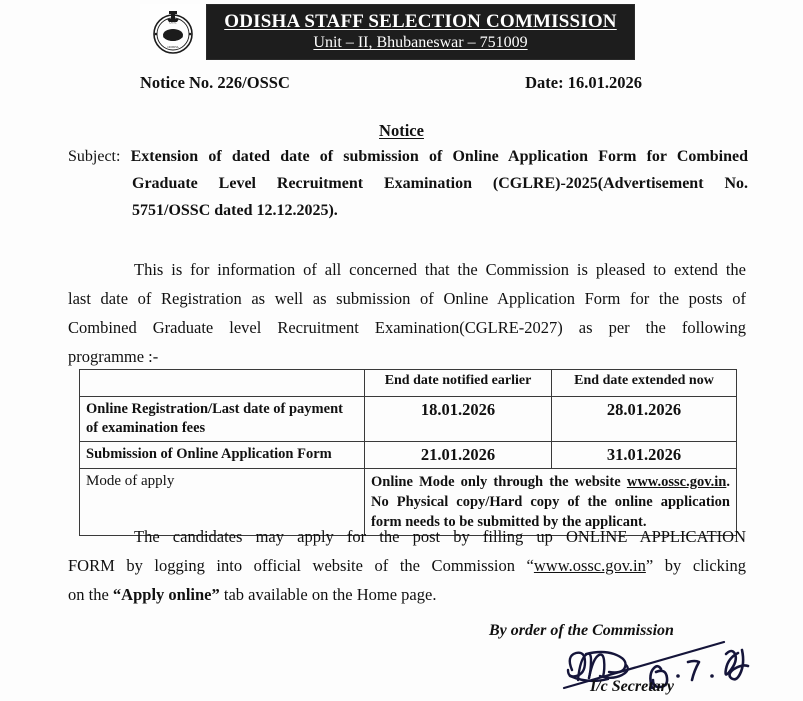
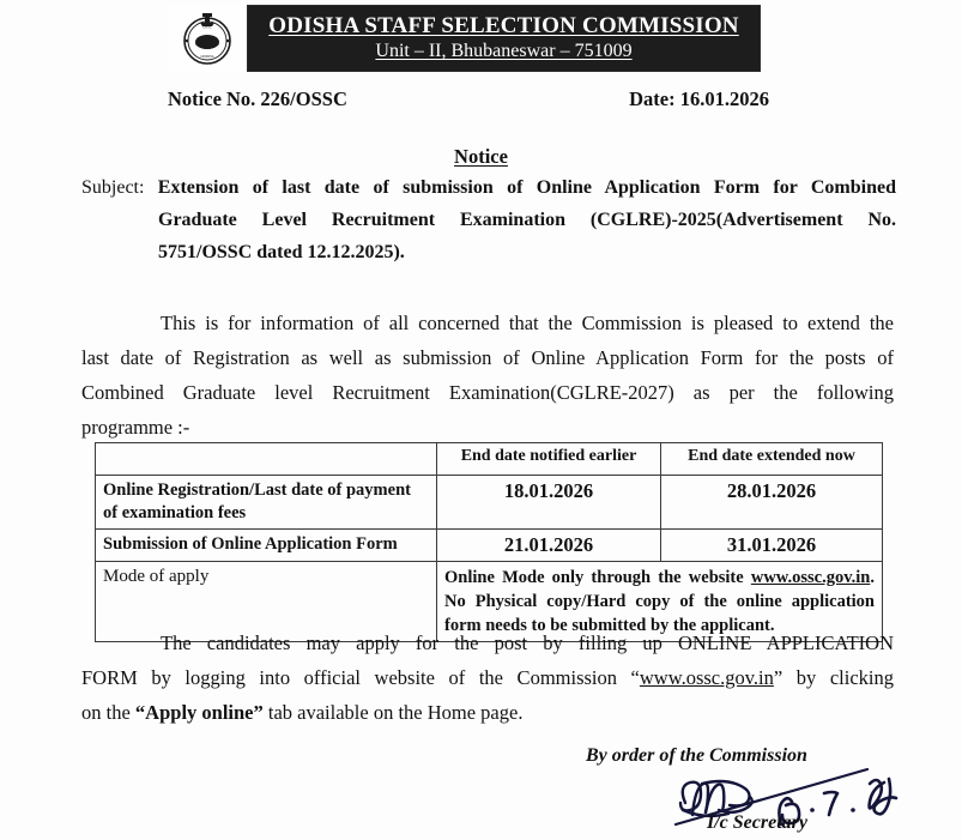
  ODISHA STAFF SELECTION COMMISSION
  Unit – II, Bhubaneswar – 751009
  Notice No. 226/OSSC
  Date: 16.01.2026
  Notice
- Subject: Extension of dated date of submission of Online Application Form for Combined
+ Subject: Extension of last date of submission of Online Application Form for Combined
  Graduate Level Recruitment Examination (CGLRE)-2025(Advertisement No.
  5751/OSSC dated 12.12.2025).
  This is for information of all concerned that the Commission is pleased to extend the
  last date of Registration as well as submission of Online Application Form for the posts of
  Combined Graduate level Recruitment Examination(CGLRE-2027) as per the following
  programme :-
  	End date notified earlier	End date extended now
  Online Registration/Last date of payment of examination fees	18.01.2026	28.01.2026
  Submission of Online Application Form	21.01.2026	31.01.2026
  Mode of apply	Online Mode only through the website www.ossc.gov.in. No Physical copy/Hard copy of the online application form needs to be submitted by the applicant.
  The candidates may apply for the post by filling up ONLINE APPLICATION
  FORM by logging into official website of the Commission “www.ossc.gov.in” by clicking
  on the “Apply online” tab available on the Home page.
  By order of the Commission
  I/c Secretary
